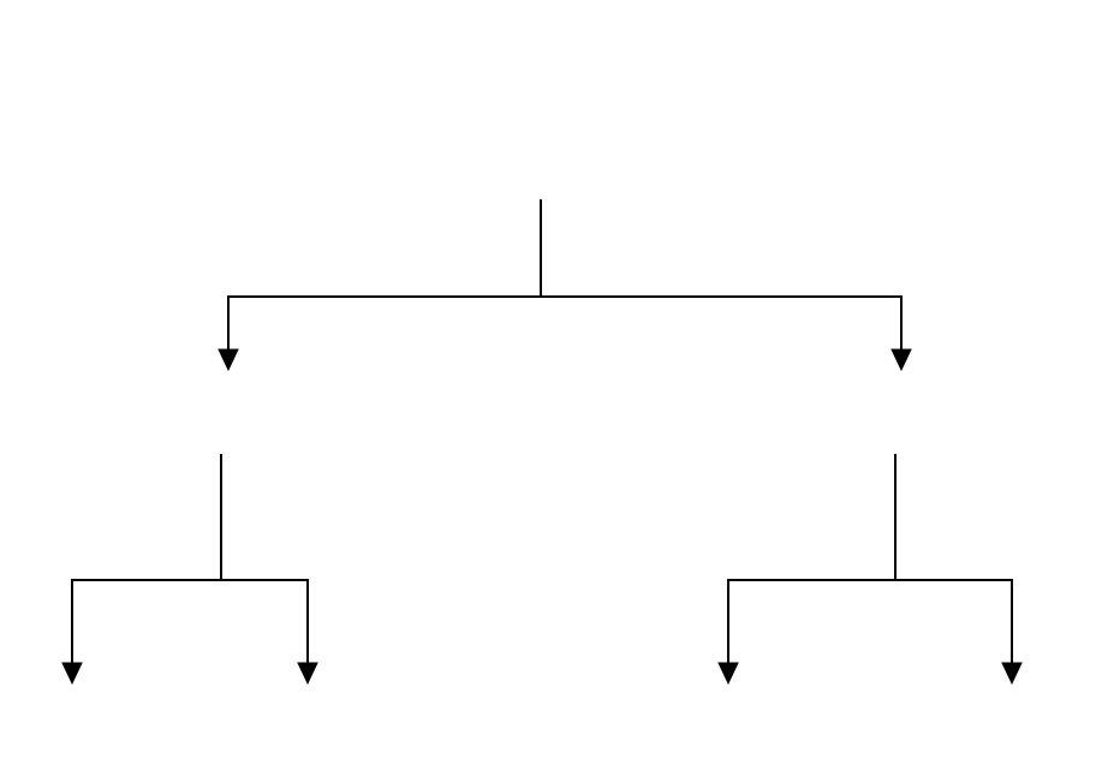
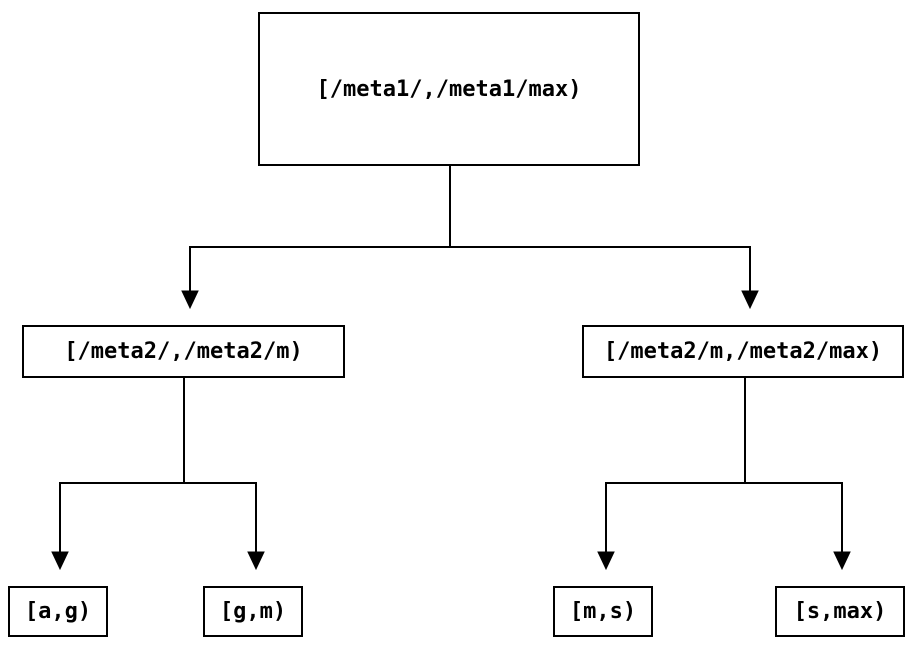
+ [/meta1/,/meta1/max)
+ [/meta2/,/meta2/m)
+ [/meta2/m,/meta2/max)
+ [a,g)
+ [g,m)
+ [m,s)
+ [s,max)
